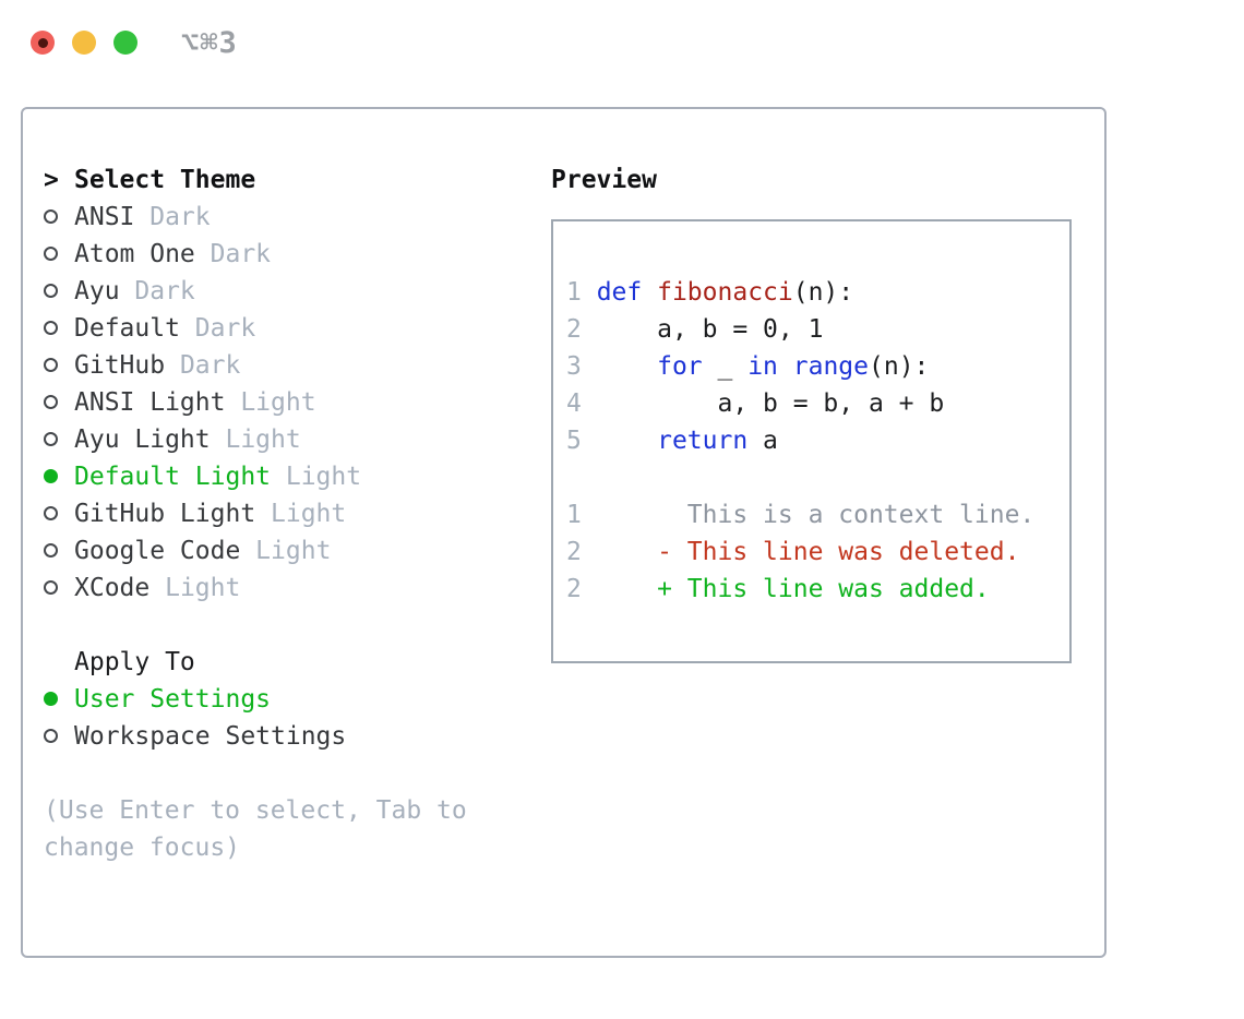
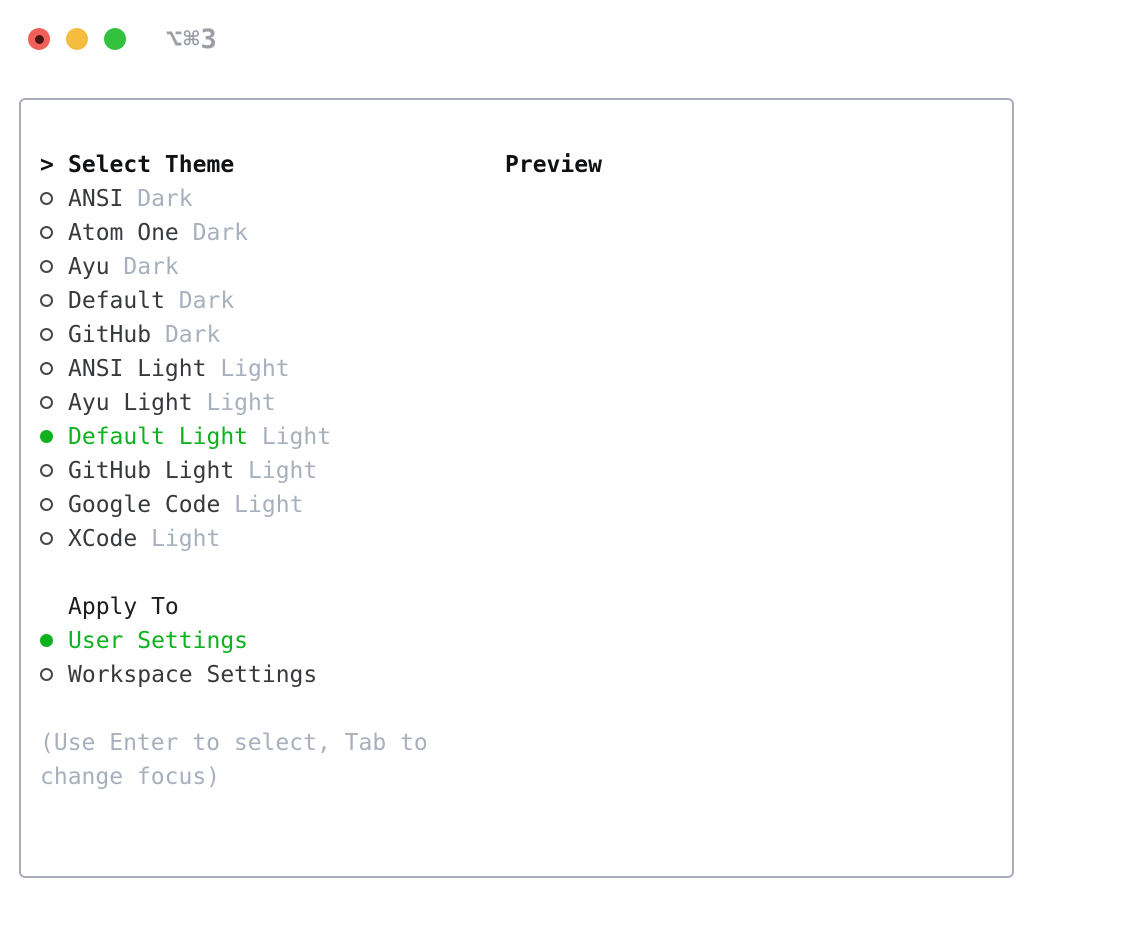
  ⌥⌘3
  > Select Theme
  ANSI Dark
  Atom One Dark
  Ayu Dark
  Default Dark
  GitHub Dark
  ANSI Light Light
  Ayu Light Light
  Default Light Light
  GitHub Light Light
  Google Code Light
  XCode Light
  Apply To
  User Settings
  Workspace Settings
  (Use Enter to select, Tab to
  change focus)
  Preview
- 1 def fibonacci(n):
- 2 a, b = 0, 1
- 3 for _ in range(n):
- 4 a, b = b, a + b
- 5 return a
- 1 This is a context line.
- 2 - This line was deleted.
- 2 + This line was added.
